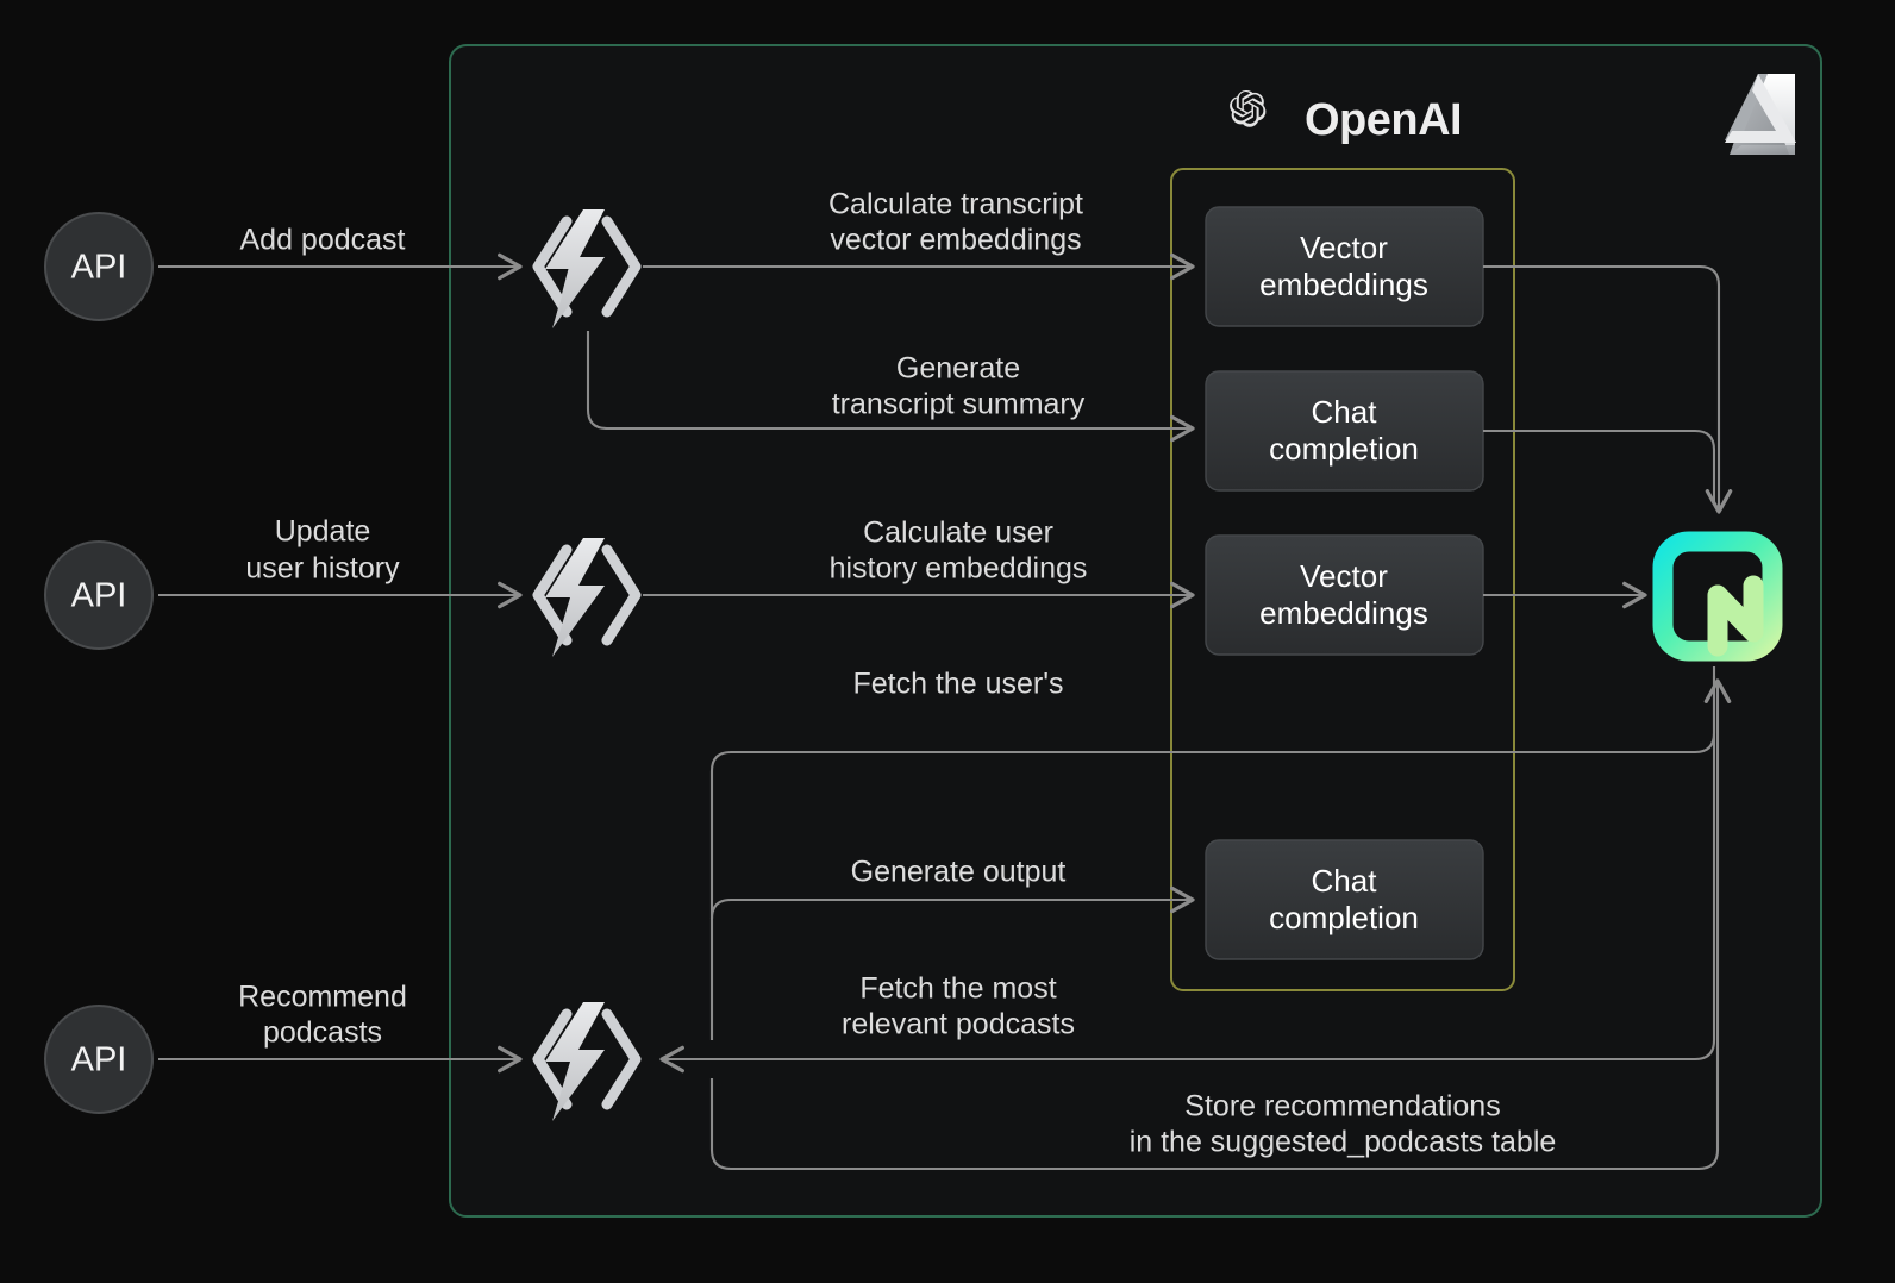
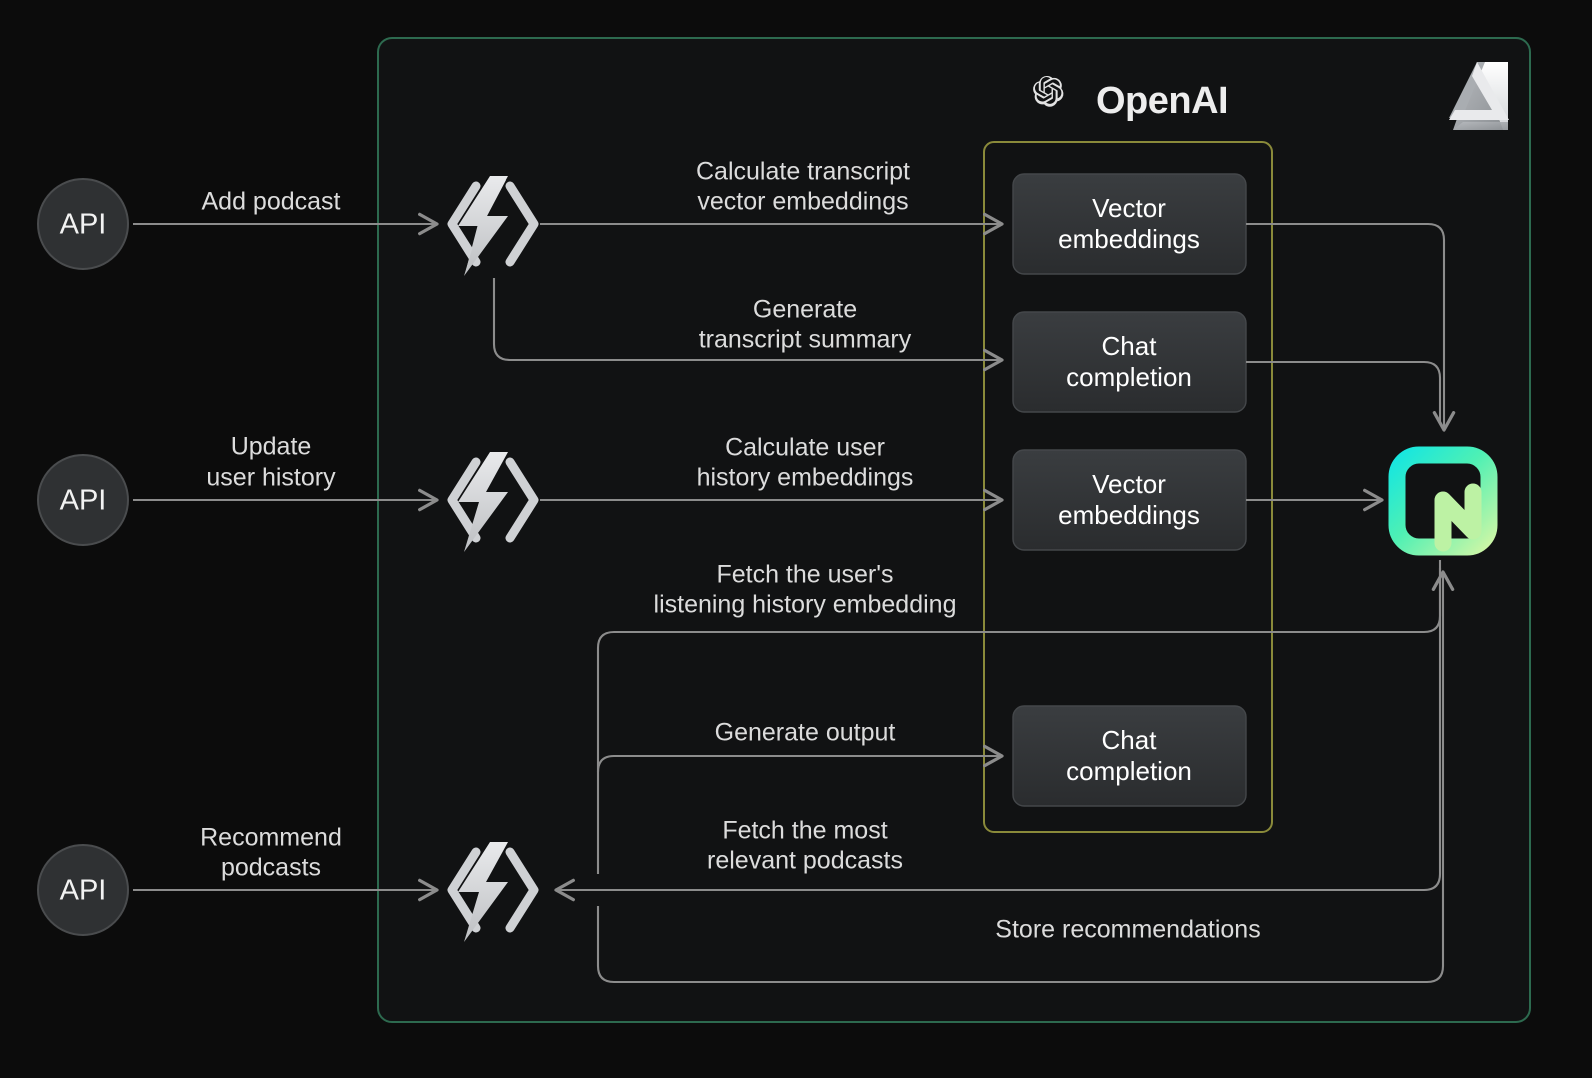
  OpenAI
  API
  API
  API
  Add podcast
  Update
  user history
  Recommend
  podcasts
  Calculate transcript
  vector embeddings
  Generate
  transcript summary
  Calculate user
  history embeddings
  Vector
  embeddings
  Chat
  completion
  Vector
  embeddings
  Chat
  completion
  Fetch the user's
+ listening history embedding
  Generate output
  Fetch the most
  relevant podcasts
  Store recommendations
- in the suggested_podcasts table
